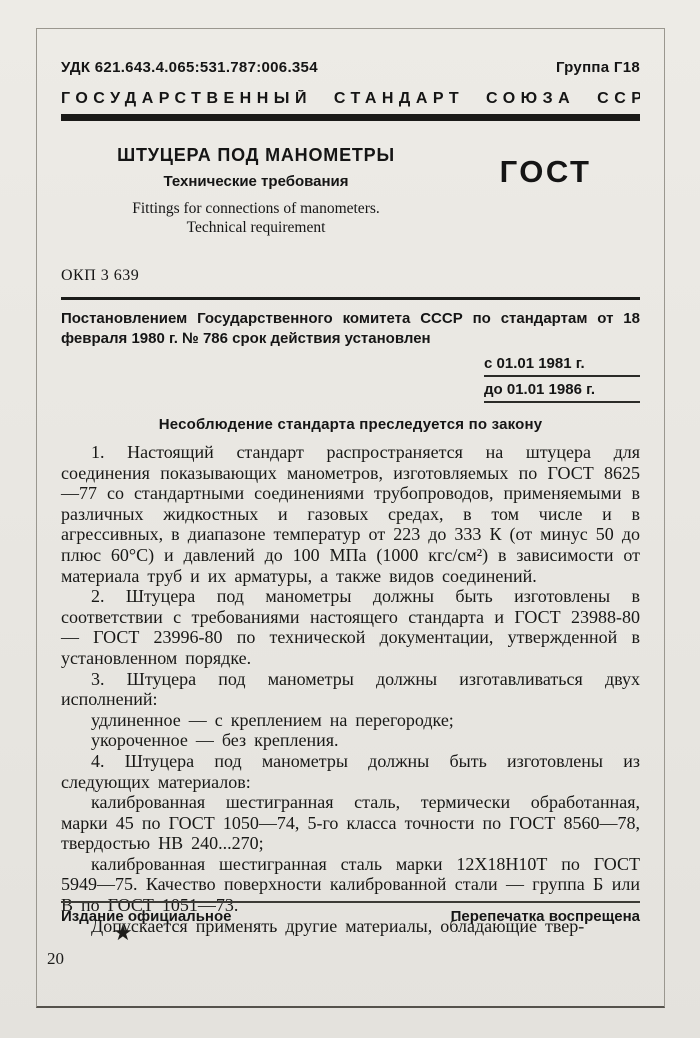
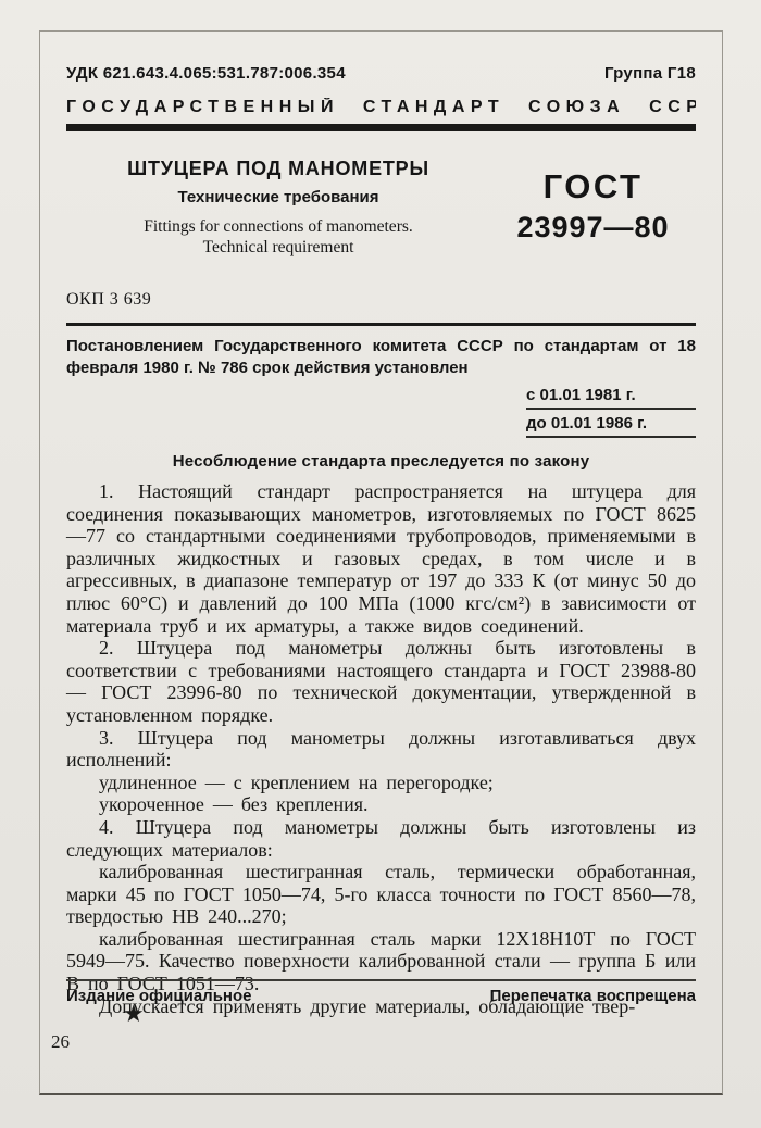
  УДК 621.643.4.065:531.787:006.354
  Группа Г18
  ГОСУДАРСТВЕННЫЙ СТАНДАРТ СОЮЗА ССР
  ШТУЦЕРА ПОД МАНОМЕТРЫ
  Технические требования
  Fittings for connections of manometers.
  Technical requirement
  ГОСТ
+ 23997—80
  ОКП 3 639
  Постановлением Государственного комитета СССР по стандартам от 18 февраля 1980 г. № 786 срок действия установлен
  с 01.01 1981 г.
  до 01.01 1986 г.
  Несоблюдение стандарта преследуется по закону
- 1. Настоящий стандарт распространяется на штуцера для соединения показывающих манометров, изготовляемых по ГОСТ 8625—77 со стандартными соединениями трубопроводов, применяемыми в различных жидкостных и газовых средах, в том числе и в агрессивных, в диапазоне температур от 223 до 333 К (от минус 50 до плюс 60°С) и давлений до 100 МПа (1000 кгс/см²) в зависимости от материала труб и их арматуры, а также видов соединений.
+ 1. Настоящий стандарт распространяется на штуцера для соединения показывающих манометров, изготовляемых по ГОСТ 8625—77 со стандартными соединениями трубопроводов, применяемыми в различных жидкостных и газовых средах, в том числе и в агрессивных, в диапазоне температур от 197 до 333 К (от минус 50 до плюс 60°С) и давлений до 100 МПа (1000 кгс/см²) в зависимости от материала труб и их арматуры, а также видов соединений.
  2. Штуцера под манометры должны быть изготовлены в соответствии с требованиями настоящего стандарта и ГОСТ 23988-80 — ГОСТ 23996-80 по технической документации, утвержденной в установленном порядке.
  3. Штуцера под манометры должны изготавливаться двух исполнений:
  удлиненное — с креплением на перегородке;
  укороченное — без крепления.
  4. Штуцера под манометры должны быть изготовлены из следующих материалов:
  калиброванная шестигранная сталь, термически обработанная, марки 45 по ГОСТ 1050—74, 5-го класса точности по ГОСТ 8560—78, твердостью НВ 240...270;
  калиброванная шестигранная сталь марки 12Х18Н10Т по ГОСТ 5949—75. Качество поверхности калиброванной стали — группа Б или В по ГОСТ 1051—73.
  Допускается применять другие материалы, обладающие твер-
  Издание официальное
  Перепечатка воспрещена
  ★
- 20
+ 26
